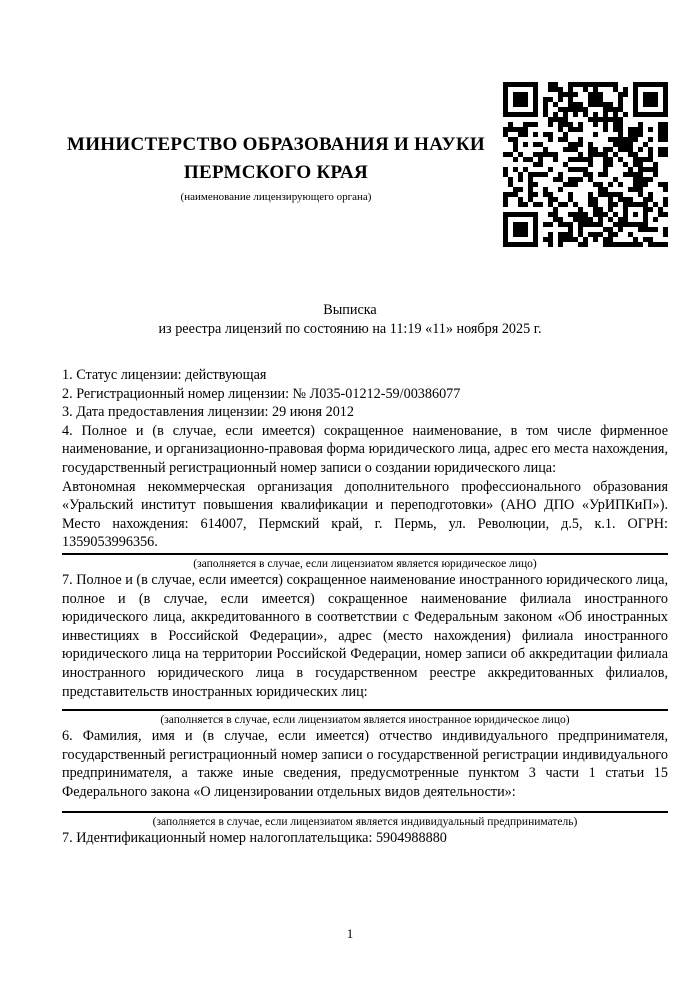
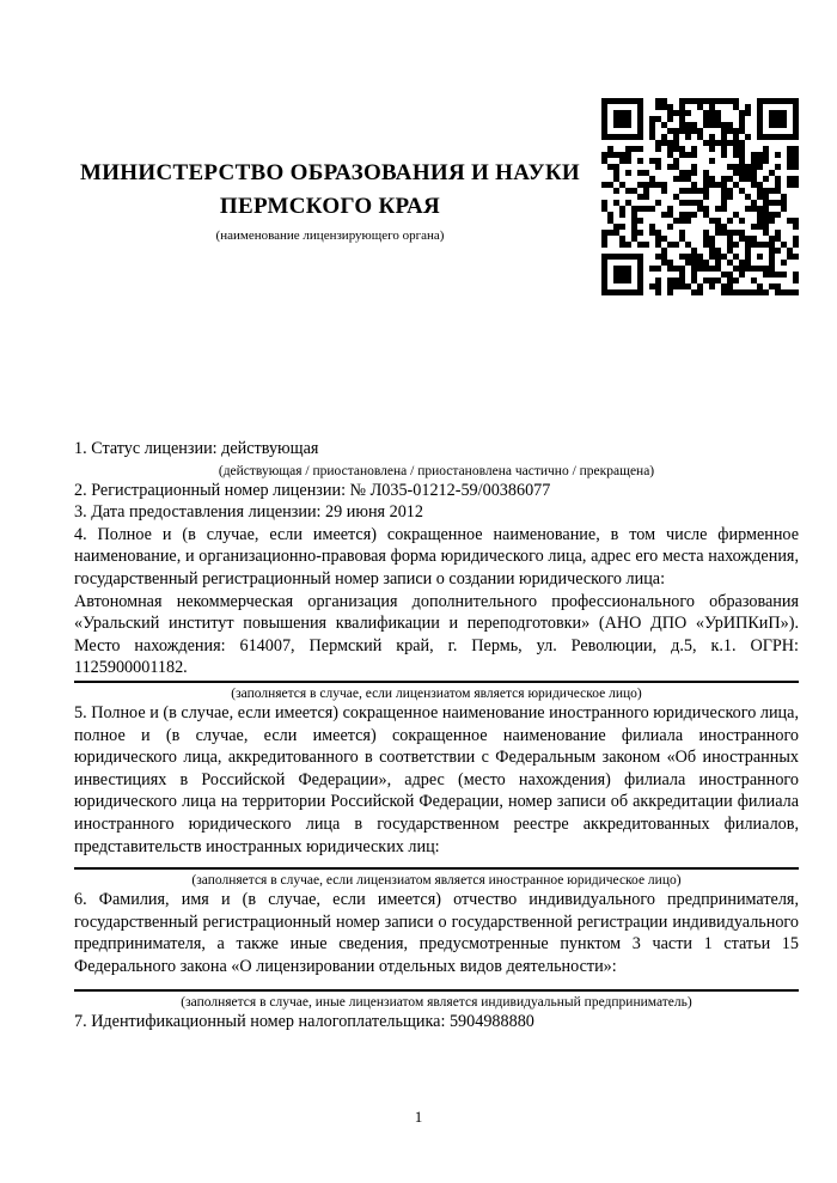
  МИНИСТЕРСТВО ОБРАЗОВАНИЯ И НАУКИ
  ПЕРМСКОГО КРАЯ
  (наименование лицензирующего органа)
- Выписка
- из реестра лицензий по состоянию на 11:19 «11» ноября 2025 г.
  1. Статус лицензии: действующая
+ (действующая / приостановлена / приостановлена частично / прекращена)
  2. Регистрационный номер лицензии: № Л035-01212-59/00386077
  3. Дата предоставления лицензии: 29 июня 2012
  4. Полное и (в случае, если имеется) сокращенное наименование, в том числе фирменное наименование, и организационно-правовая форма юридического лица, адрес его места нахождения, государственный регистрационный номер записи о создании юридического лица:
- Автономная некоммерческая организация дополнительного профессионального образования «Уральский институт повышения квалификации и переподготовки» (АНО ДПО «УрИПКиП»). Место нахождения: 614007, Пермский край, г. Пермь, ул. Революции, д.5, к.1. ОГРН: 1359053996356.
+ Автономная некоммерческая организация дополнительного профессионального образования «Уральский институт повышения квалификации и переподготовки» (АНО ДПО «УрИПКиП»). Место нахождения: 614007, Пермский край, г. Пермь, ул. Революции, д.5, к.1. ОГРН: 1125900001182.
  (заполняется в случае, если лицензиатом является юридическое лицо)
- 7. Полное и (в случае, если имеется) сокращенное наименование иностранного юридического лица, полное и (в случае, если имеется) сокращенное наименование филиала иностранного юридического лица, аккредитованного в соответствии с Федеральным законом «Об иностранных инвестициях в Российской Федерации», адрес (место нахождения) филиала иностранного юридического лица на территории Российской Федерации, номер записи об аккредитации филиала иностранного юридического лица в государственном реестре аккредитованных филиалов, представительств иностранных юридических лиц:
+ 5. Полное и (в случае, если имеется) сокращенное наименование иностранного юридического лица, полное и (в случае, если имеется) сокращенное наименование филиала иностранного юридического лица, аккредитованного в соответствии с Федеральным законом «Об иностранных инвестициях в Российской Федерации», адрес (место нахождения) филиала иностранного юридического лица на территории Российской Федерации, номер записи об аккредитации филиала иностранного юридического лица в государственном реестре аккредитованных филиалов, представительств иностранных юридических лиц:
  (заполняется в случае, если лицензиатом является иностранное юридическое лицо)
  6. Фамилия, имя и (в случае, если имеется) отчество индивидуального предпринимателя, государственный регистрационный номер записи о государственной регистрации индивидуального предпринимателя, а также иные сведения, предусмотренные пунктом 3 части 1 статьи 15 Федерального закона «О лицензировании отдельных видов деятельности»:
- (заполняется в случае, если лицензиатом является индивидуальный предприниматель)
+ (заполняется в случае, иные лицензиатом является индивидуальный предприниматель)
  7. Идентификационный номер налогоплательщика: 5904988880
  1
